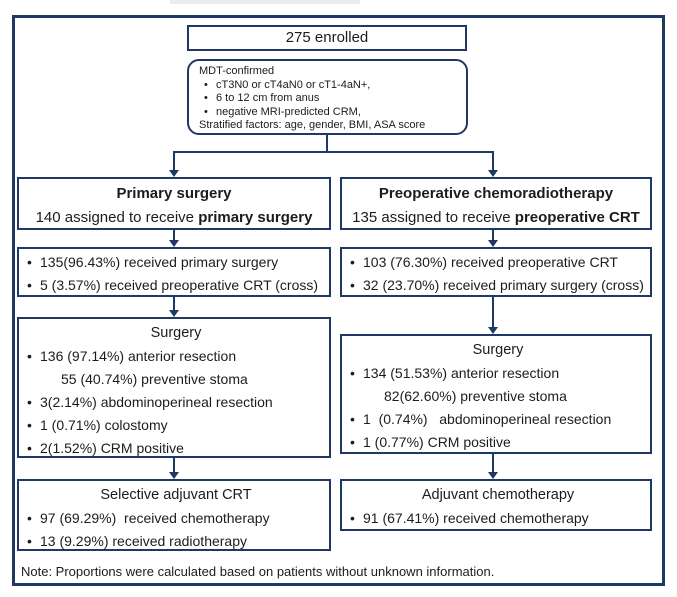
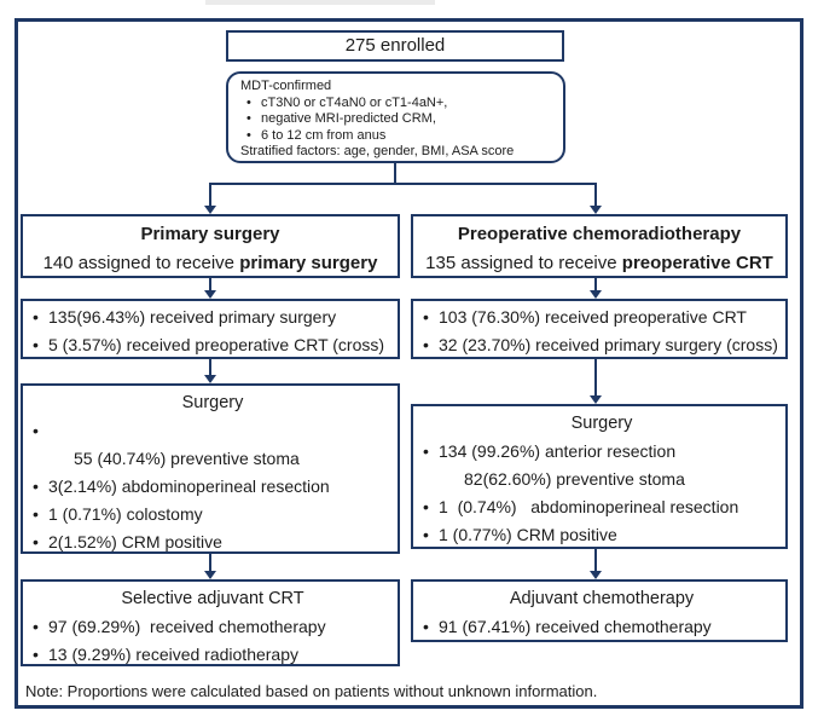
  275 enrolled
  MDT-confirmed
  •
  cT3N0 or cT4aN0 or cT1-4aN+,
  •
- 6 to 12 cm from anus
+ negative MRI-predicted CRM,
  •
- negative MRI-predicted CRM,
+ 6 to 12 cm from anus
  Stratified factors: age, gender, BMI, ASA score
  Primary surgery
  140 assigned to receive primary surgery
  •
  135(96.43%) received primary surgery
  •
  5 (3.57%) received preoperative CRT (cross)
  Surgery
  •
- 136 (97.14%) anterior resection
  55 (40.74%) preventive stoma
  •
  3(2.14%) abdominoperineal resection
  •
  1 (0.71%) colostomy
  •
  2(1.52%) CRM positive
  Selective adjuvant CRT
  •
  97 (69.29%) received chemotherapy
  •
  13 (9.29%) received radiotherapy
  Preoperative chemoradiotherapy
  135 assigned to receive preoperative CRT
  •
  103 (76.30%) received preoperative CRT
  •
  32 (23.70%) received primary surgery (cross)
  Surgery
  •
- 134 (51.53%) anterior resection
+ 134 (99.26%) anterior resection
  82(62.60%) preventive stoma
  •
  1 (0.74%) abdominoperineal resection
  •
  1 (0.77%) CRM positive
  Adjuvant chemotherapy
  •
  91 (67.41%) received chemotherapy
  Note: Proportions were calculated based on patients without unknown information.
